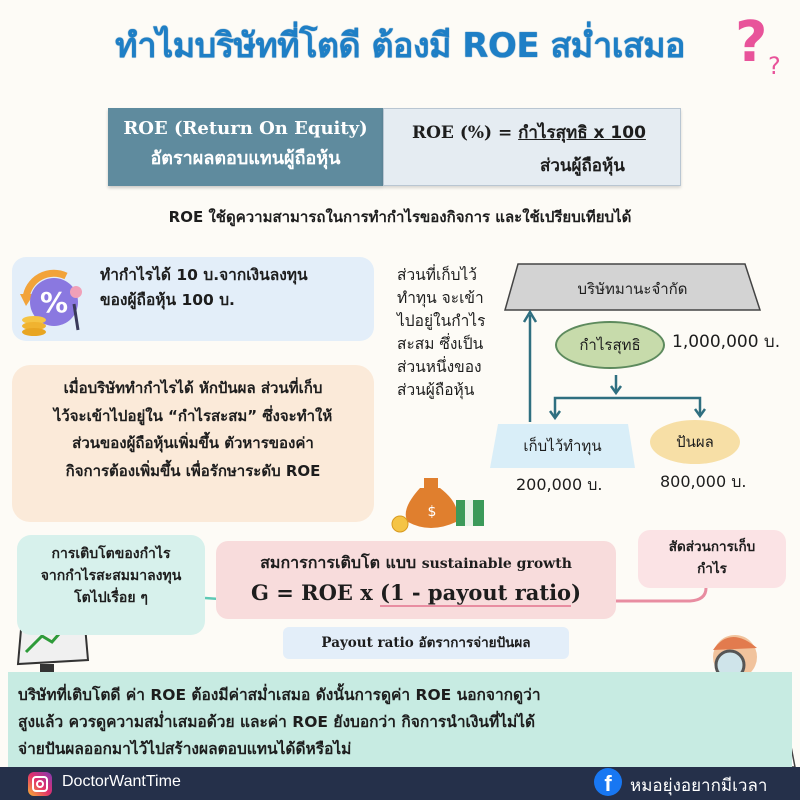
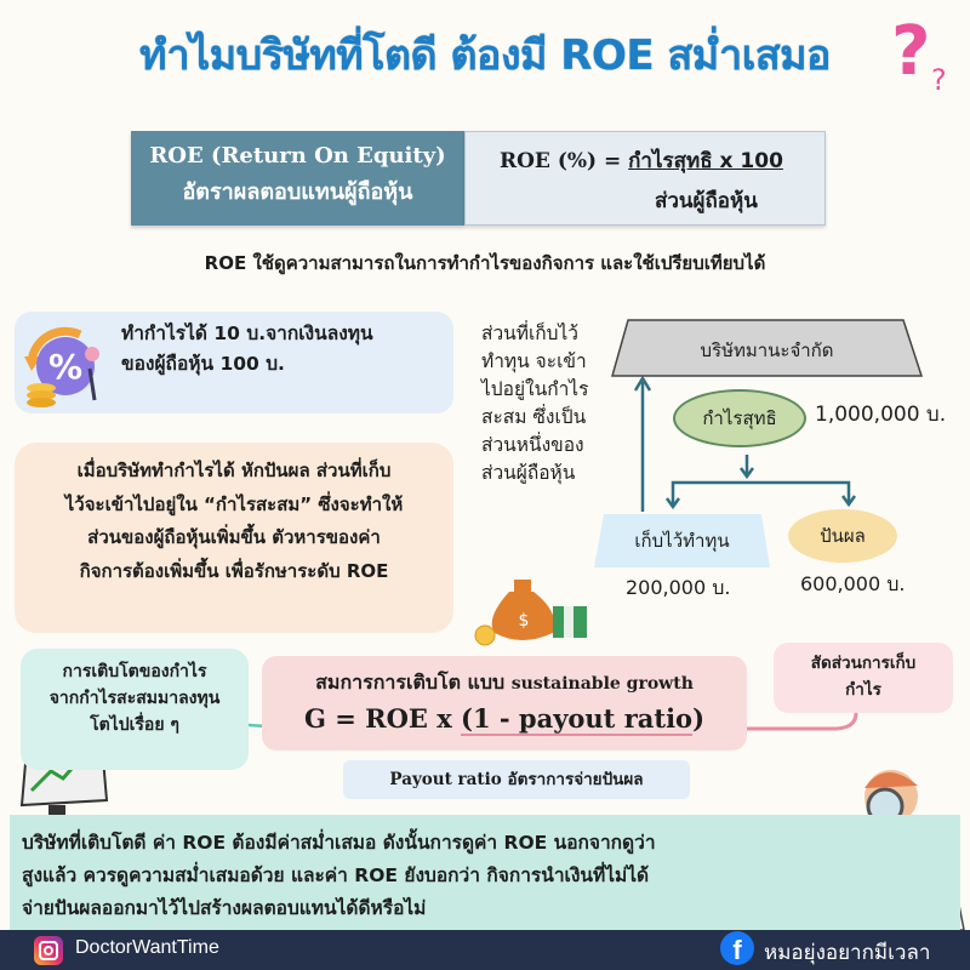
  ทำไมบริษัทที่โตดี ต้องมี ROE สม่ำเสมอ
  ?
  ?
  ROE (Return On Equity)
  อัตราผลตอบแทนผู้ถือหุ้น
  ROE (%) = กำไรสุทธิ x 100
  ส่วนผู้ถือหุ้น
  ROE ใช้ดูความสามารถในการทำกำไรของกิจการ และใช้เปรียบเทียบได้
  ทำกำไรได้ 10 บ.จากเงินลงทุน
  ของผู้ถือหุ้น 100 บ.
  %
  เมื่อบริษัททำกำไรได้ หักปันผล ส่วนที่เก็บ
  ไว้จะเข้าไปอยู่ใน “กำไรสะสม” ซึ่งจะทำให้
  ส่วนของผู้ถือหุ้นเพิ่มขึ้น ตัวหารของค่า
  กิจการต้องเพิ่มขึ้น เพื่อรักษาระดับ ROE
  ส่วนที่เก็บไว้
  ทำทุน จะเข้า
  ไปอยู่ในกำไร
  สะสม ซึ่งเป็น
  ส่วนหนึ่งของ
  ส่วนผู้ถือหุ้น
  $
  บริษัทมานะจำกัด
  กำไรสุทธิ
  1,000,000 บ.
  เก็บไว้ทำทุน
  ปันผล
  200,000 บ.
- 800,000 บ.
+ 600,000 บ.
  การเติบโตของกำไร
  จากกำไรสะสมมาลงทุน
  โตไปเรื่อย ๆ
  สมการการเติบโต แบบ sustainable growth
  G = ROE x (1 - payout ratio)
  สัดส่วนการเก็บ
  กำไร
  Payout ratio อัตราการจ่ายปันผล
  บริษัทที่เติบโตดี ค่า ROE ต้องมีค่าสม่ำเสมอ ดังนั้นการดูค่า ROE นอกจากดูว่า
  สูงแล้ว ควรดูความสม่ำเสมอด้วย และค่า ROE ยังบอกว่า กิจการนำเงินที่ไม่ได้
  จ่ายปันผลออกมาไว้ไปสร้างผลตอบแทนได้ดีหรือไม่
  DoctorWantTime
  f
  หมอยุ่งอยากมีเวลา
